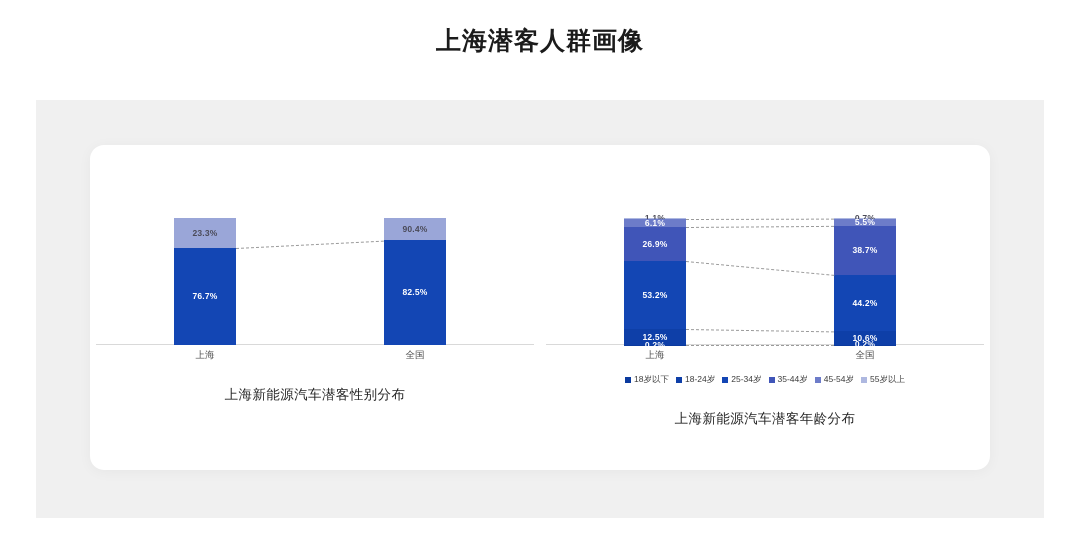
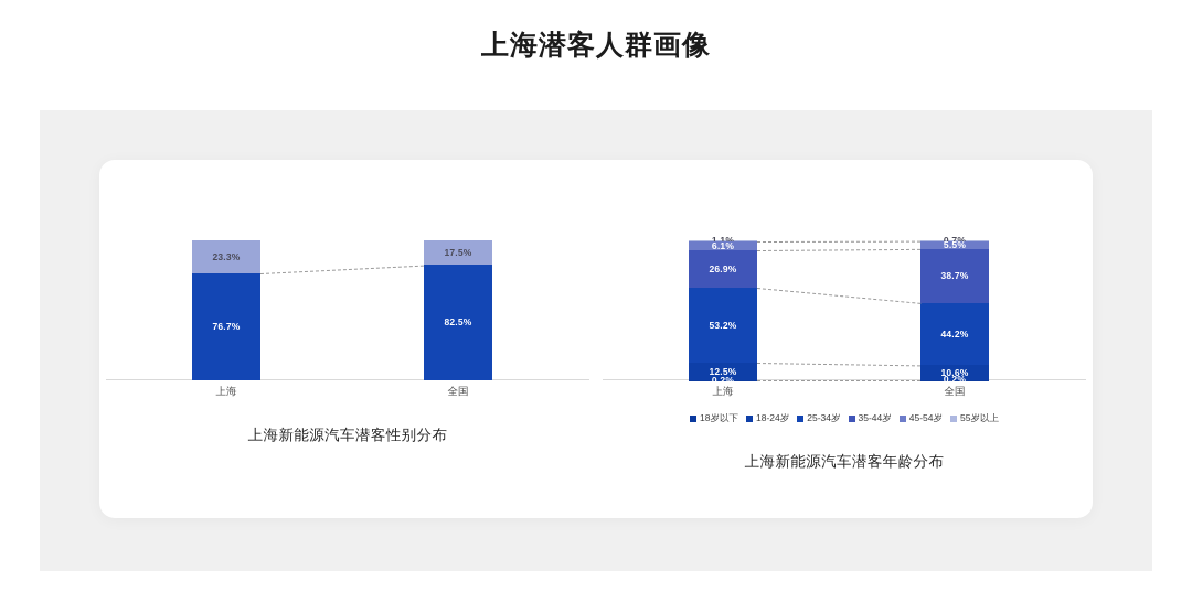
  上海潜客人群画像
  23.3%
  76.7%
- 90.4%
+ 17.5%
  82.5%
  上海
  全国
  上海新能源汽车潜客性别分布
  6.1%
  26.9%
  53.2%
  12.5%
  0.2%
  5.5%
  38.7%
  44.2%
  10.6%
  0.2%
  上海
  全国
  18岁以下
  18-24岁
  25-34岁
  35-44岁
  45-54岁
  55岁以上
  上海新能源汽车潜客年龄分布
